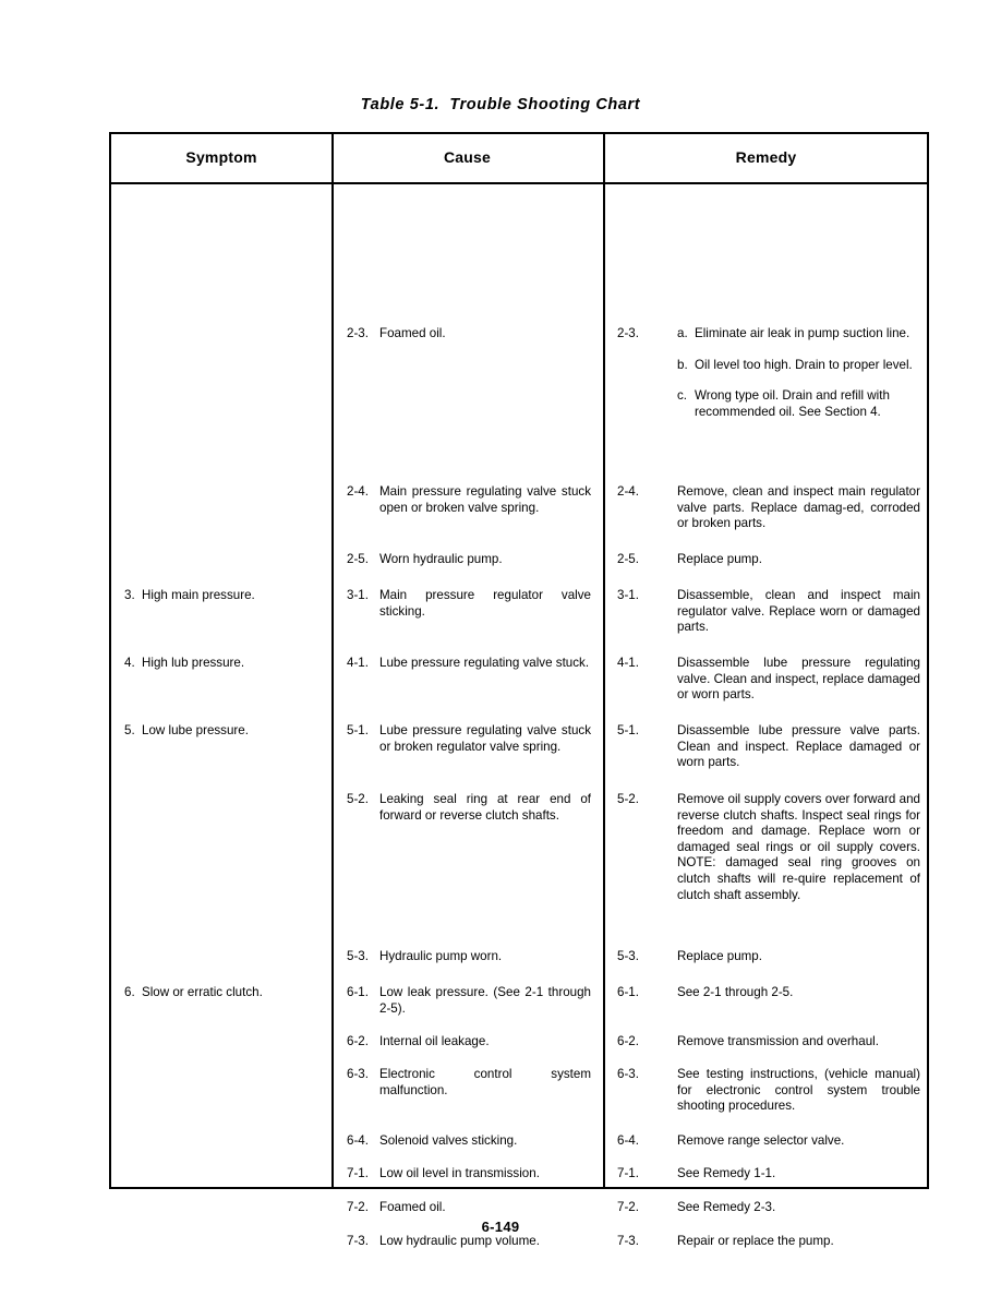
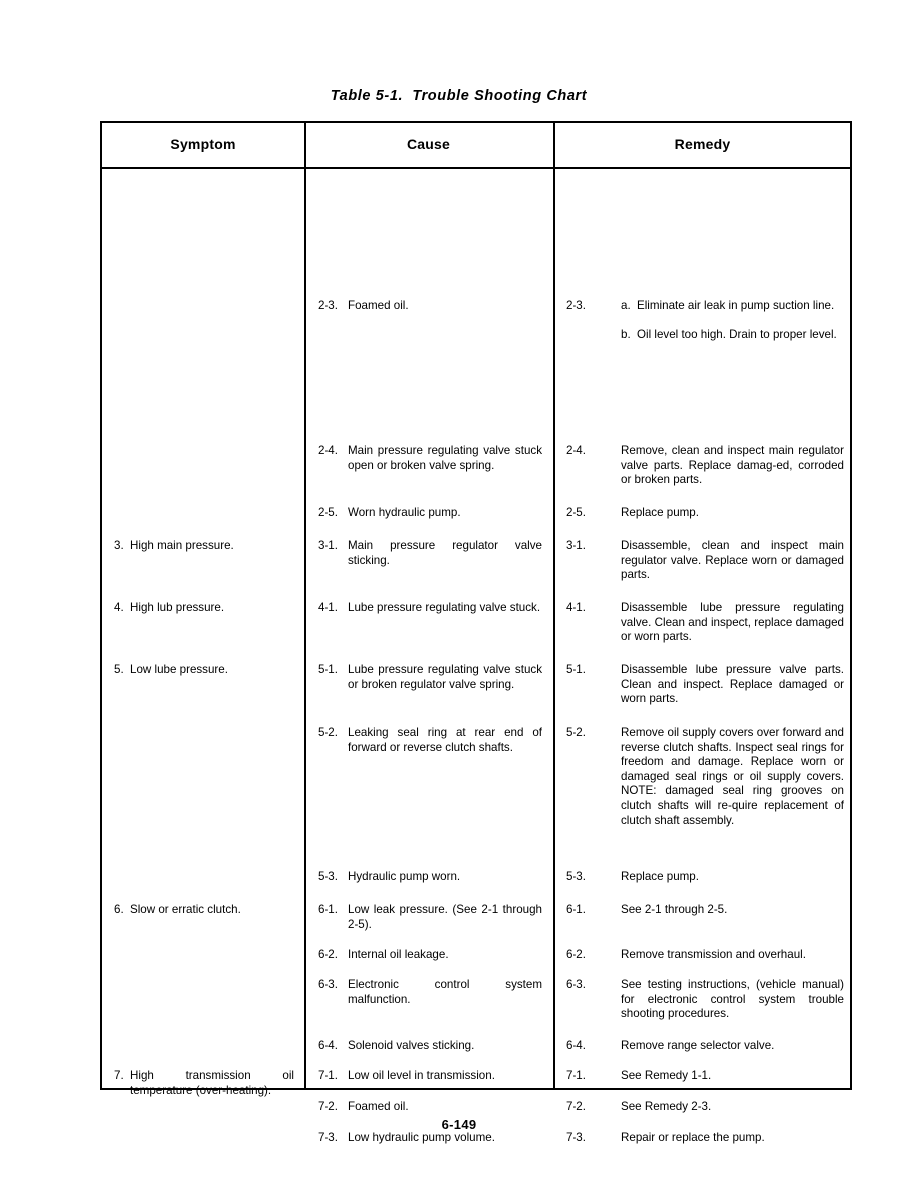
  Table 5-1. Trouble Shooting Chart
  Symptom
  Cause
  Remedy
  3.
  High main pressure.
  4.
  High lub pressure.
  5.
  Low lube pressure.
  6.
  Slow or erratic clutch.
+ 7.
+ High transmission oil temperature (over-heating).
  2-3.
  Foamed oil.
  2-4.
  Main pressure regulating valve stuck open or broken valve spring.
  2-5.
  Worn hydraulic pump.
  3-1.
  Main pressure regulator valve sticking.
  4-1.
  Lube pressure regulating valve stuck.
  5-1.
  Lube pressure regulating valve stuck or broken regulator valve spring.
  5-2.
  Leaking seal ring at rear end of forward or reverse clutch shafts.
  5-3.
  Hydraulic pump worn.
  6-1.
  Low leak pressure. (See 2-1 through 2-5).
  6-2.
  Internal oil leakage.
  6-3.
  Electronic control system malfunction.
  6-4.
  Solenoid valves sticking.
  7-1.
  Low oil level in transmission.
  7-2.
  Foamed oil.
  7-3.
  Low hydraulic pump volume.
  2-3.
  a.
  Eliminate air leak in pump suction line.
  b.
  Oil level too high. Drain to proper level.
- c.
- Wrong type oil. Drain and refill with recommended oil. See Section 4.
  2-4.
  Remove, clean and inspect main regulator valve parts. Replace damag-ed, corroded or broken parts.
  2-5.
  Replace pump.
  3-1.
  Disassemble, clean and inspect main regulator valve. Replace worn or damaged parts.
  4-1.
  Disassemble lube pressure regulating valve. Clean and inspect, replace damaged or worn parts.
  5-1.
  Disassemble lube pressure valve parts. Clean and inspect. Replace damaged or worn parts.
  5-2.
  Remove oil supply covers over forward and reverse clutch shafts. Inspect seal rings for freedom and damage. Replace worn or damaged seal rings or oil supply covers. NOTE: damaged seal ring grooves on clutch shafts will re-quire replacement of clutch shaft assembly.
  5-3.
  Replace pump.
  6-1.
  See 2-1 through 2-5.
  6-2.
  Remove transmission and overhaul.
  6-3.
  See testing instructions, (vehicle manual) for electronic control system trouble shooting procedures.
  6-4.
  Remove range selector valve.
  7-1.
  See Remedy 1-1.
  7-2.
  See Remedy 2-3.
  7-3.
  Repair or replace the pump.
  6-149
